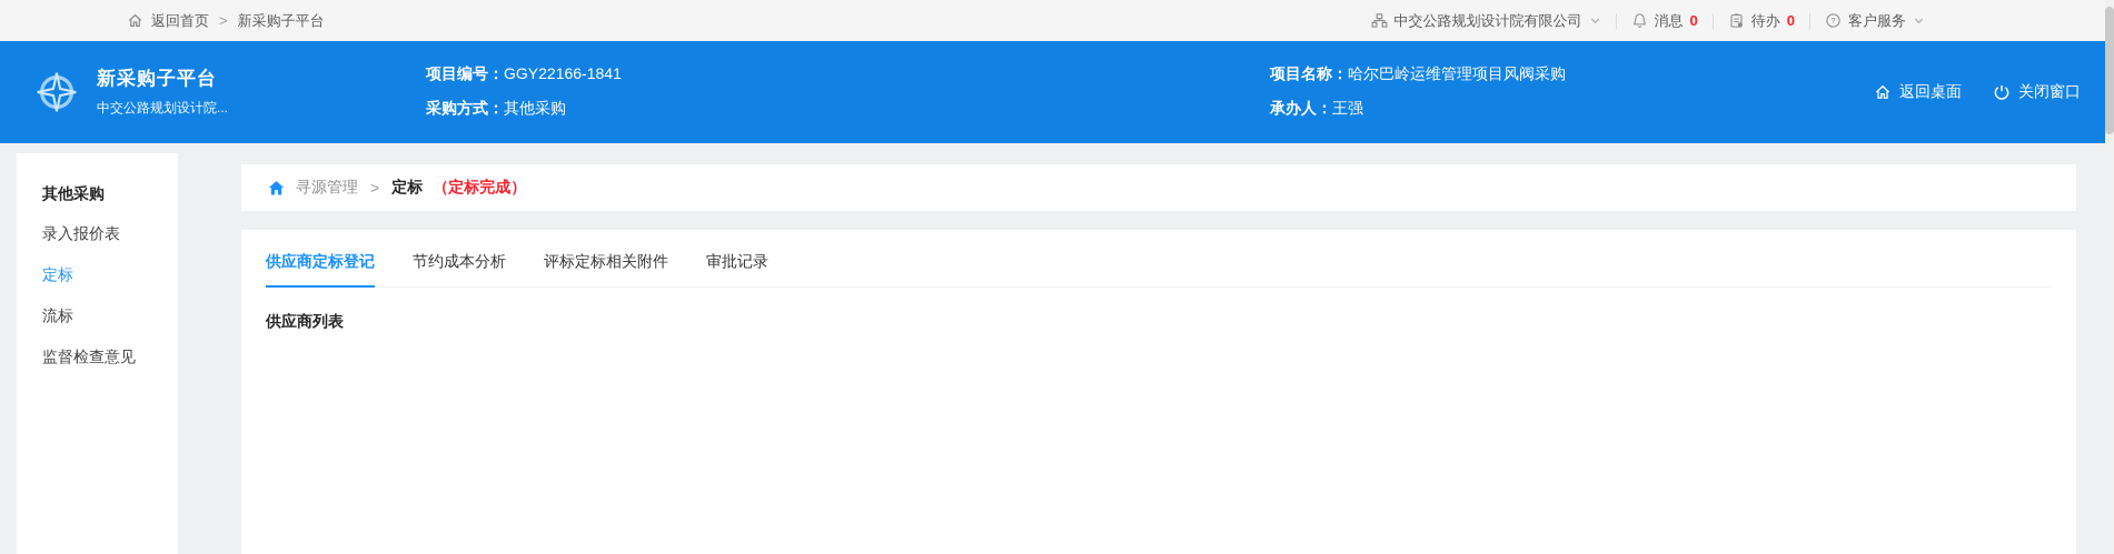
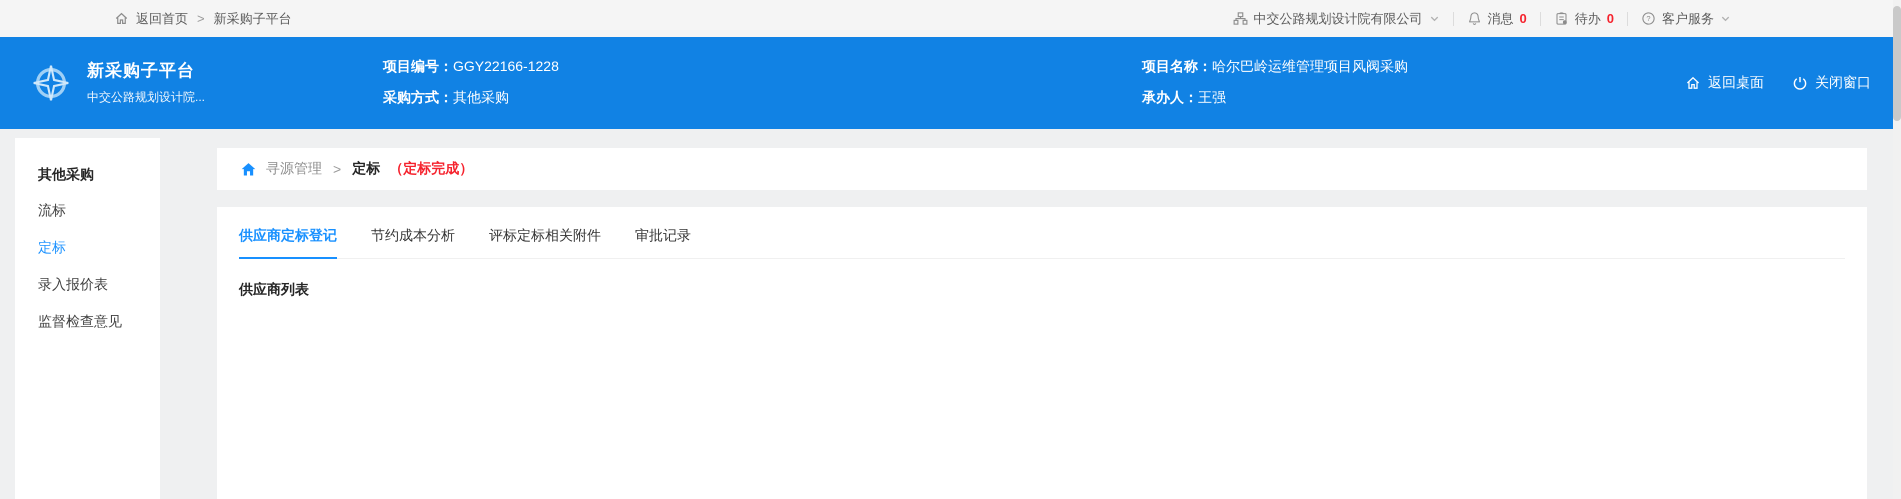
  返回首页
  >
  新采购子平台
  中交公路规划设计院有限公司
  消息
  0
  待办
  0
  ?
  客户服务
  新采购子平台
  中交公路规划设计院...
- 项目编号：GGY22166-1841
+ 项目编号：GGY22166-1228
  采购方式：其他采购
  项目名称：哈尔巴岭运维管理项目风阀采购
  承办人：王强
  返回桌面
  关闭窗口
  其他采购
- 录入报价表
+ 流标
  定标
- 流标
+ 录入报价表
  监督检查意见
  寻源管理
  >
  定标
  （定标完成）
  供应商定标登记
  节约成本分析
  评标定标相关附件
  审批记录
  供应商列表
